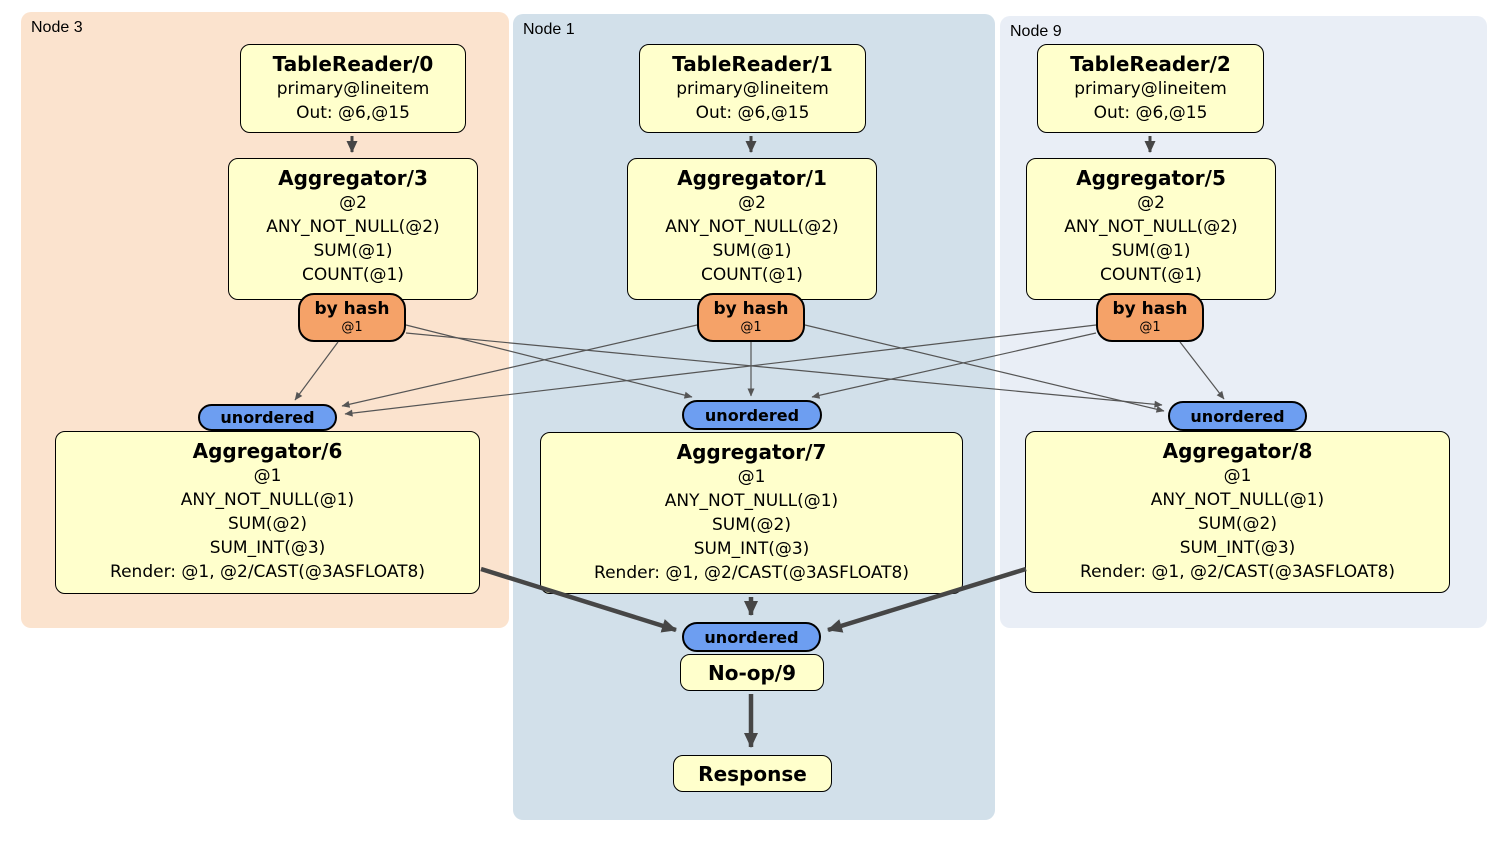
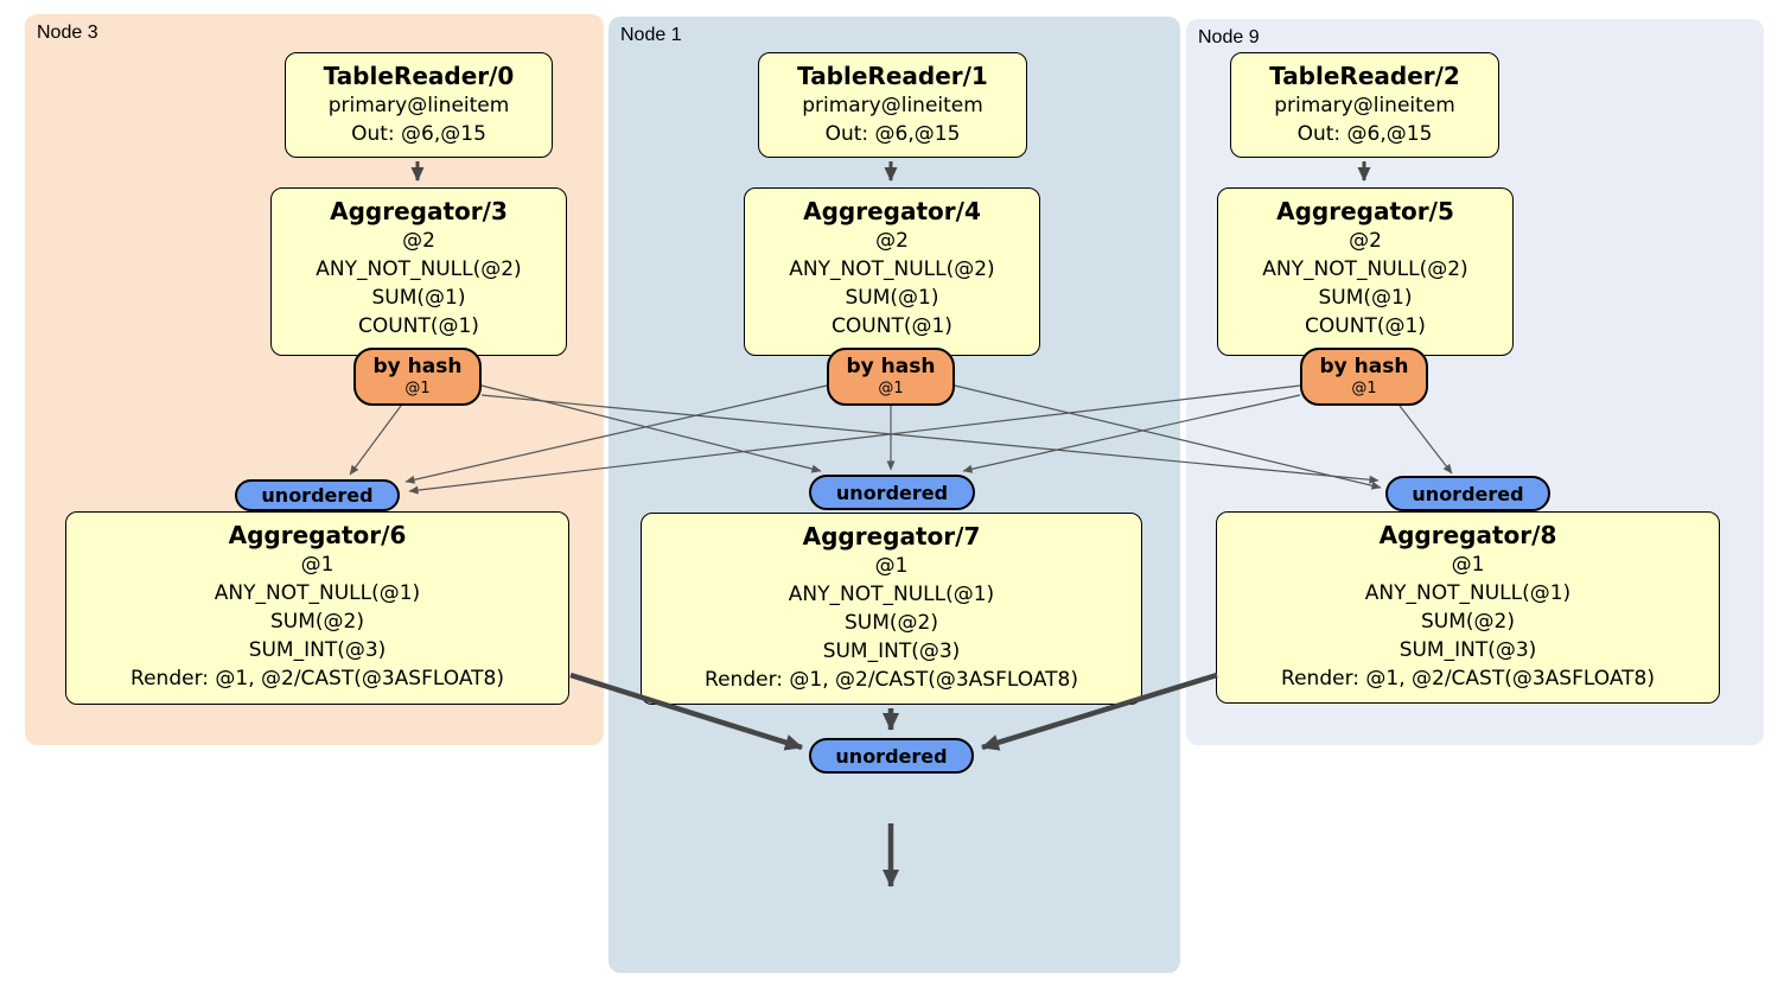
  Node 3
  Node 1
  Node 9
  TableReader/0
  primary@lineitem
  Out: @6,@15
  TableReader/1
  primary@lineitem
  Out: @6,@15
  TableReader/2
  primary@lineitem
  Out: @6,@15
  Aggregator/3
  @2
  ANY_NOT_NULL(@2)
  SUM(@1)
  COUNT(@1)
- Aggregator/1
+ Aggregator/4
  @2
  ANY_NOT_NULL(@2)
  SUM(@1)
  COUNT(@1)
  Aggregator/5
  @2
  ANY_NOT_NULL(@2)
  SUM(@1)
  COUNT(@1)
  by hash
  @1
  by hash
  @1
  by hash
  @1
  unordered
  unordered
  unordered
  Aggregator/6
  @1
  ANY_NOT_NULL(@1)
  SUM(@2)
  SUM_INT(@3)
  Render: @1, @2/CAST(@3ASFLOAT8)
  Aggregator/7
  @1
  ANY_NOT_NULL(@1)
  SUM(@2)
  SUM_INT(@3)
  Render: @1, @2/CAST(@3ASFLOAT8)
  Aggregator/8
  @1
  ANY_NOT_NULL(@1)
  SUM(@2)
  SUM_INT(@3)
  Render: @1, @2/CAST(@3ASFLOAT8)
  unordered
- No-op/9
- Response
